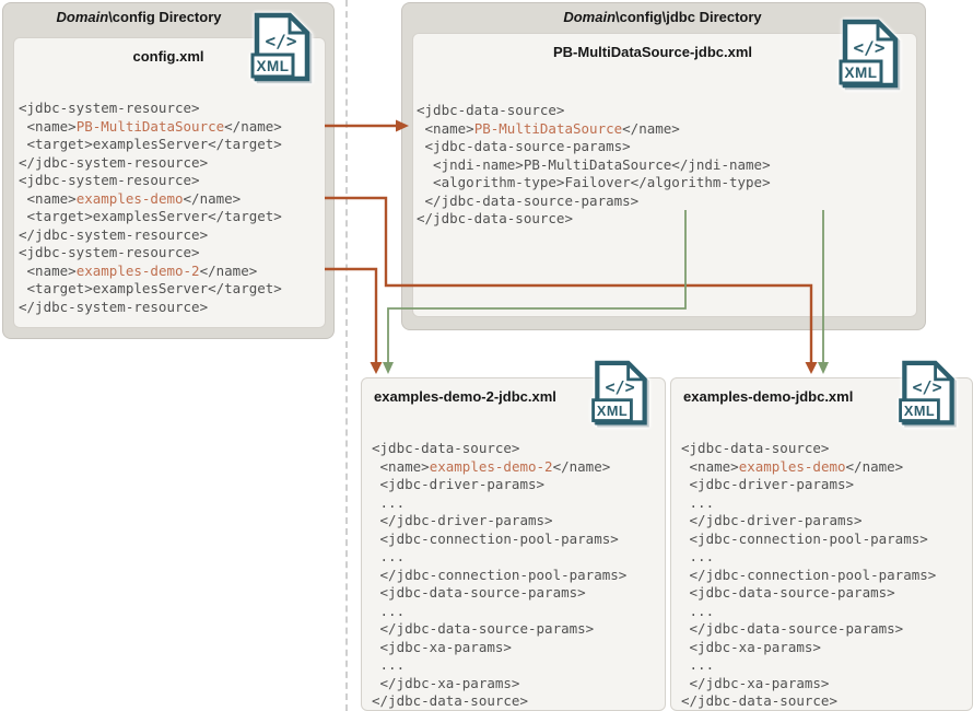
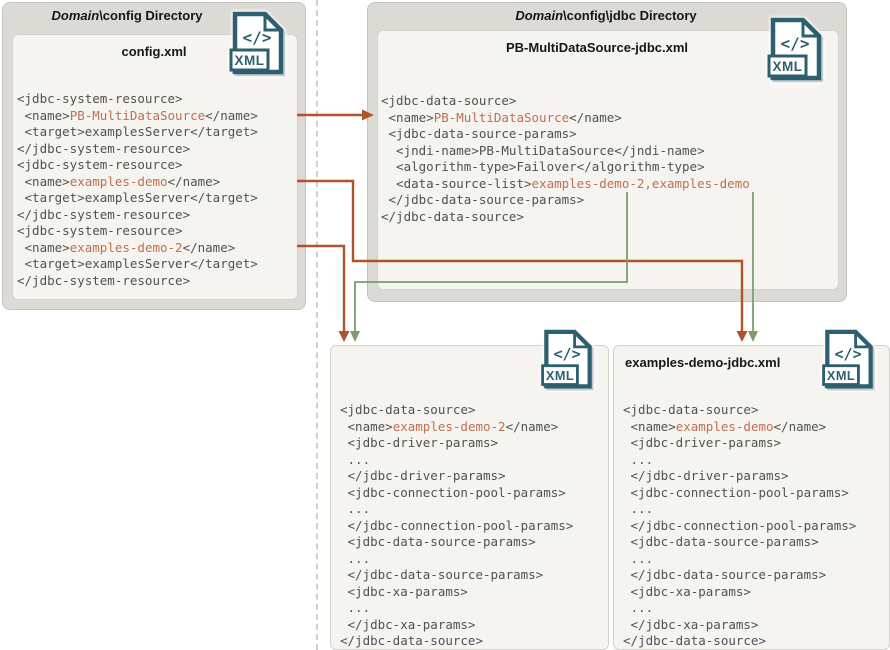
  Domain\config Directory
  config.xml
  <jdbc-system-resource>
  <name>PB-MultiDataSource</name>
  <target>examplesServer</target>
  </jdbc-system-resource>
  <jdbc-system-resource>
  <name>examples-demo</name>
  <target>examplesServer</target>
  </jdbc-system-resource>
  <jdbc-system-resource>
  <name>examples-demo-2</name>
  <target>examplesServer</target>
  </jdbc-system-resource>
  Domain\config\jdbc Directory
  PB-MultiDataSource-jdbc.xml
  <jdbc-data-source>
  <name>PB-MultiDataSource</name>
  <jdbc-data-source-params>
  <jndi-name>PB-MultiDataSource</jndi-name>
  <algorithm-type>Failover</algorithm-type>
+ <data-source-list>examples-demo-2,examples-demo
  </jdbc-data-source-params>
  </jdbc-data-source>
- examples-demo-2-jdbc.xml
  <jdbc-data-source>
  <name>examples-demo-2</name>
  <jdbc-driver-params>
  ...
  </jdbc-driver-params>
  <jdbc-connection-pool-params>
  ...
  </jdbc-connection-pool-params>
  <jdbc-data-source-params>
  ...
  </jdbc-data-source-params>
  <jdbc-xa-params>
  ...
  </jdbc-xa-params>
  </jdbc-data-source>
  examples-demo-jdbc.xml
  <jdbc-data-source>
  <name>examples-demo</name>
  <jdbc-driver-params>
  ...
  </jdbc-driver-params>
  <jdbc-connection-pool-params>
  ...
  </jdbc-connection-pool-params>
  <jdbc-data-source-params>
  ...
  </jdbc-data-source-params>
  <jdbc-xa-params>
  ...
  </jdbc-xa-params>
  </jdbc-data-source>
  </>
  XML
  </>
  XML
  </>
  XML
  </>
  XML
